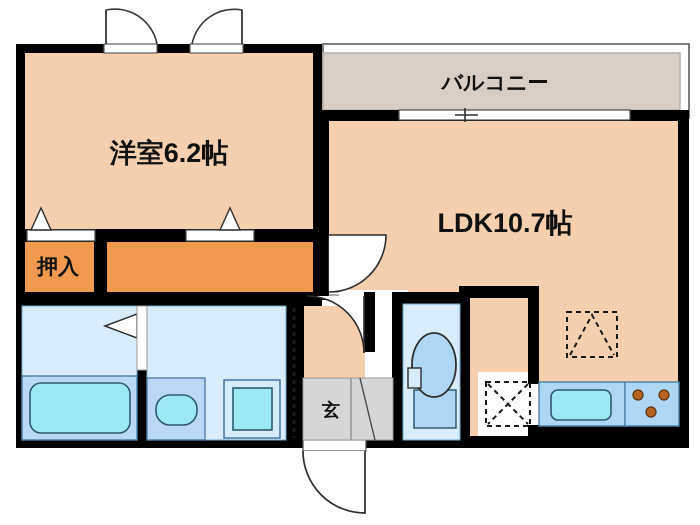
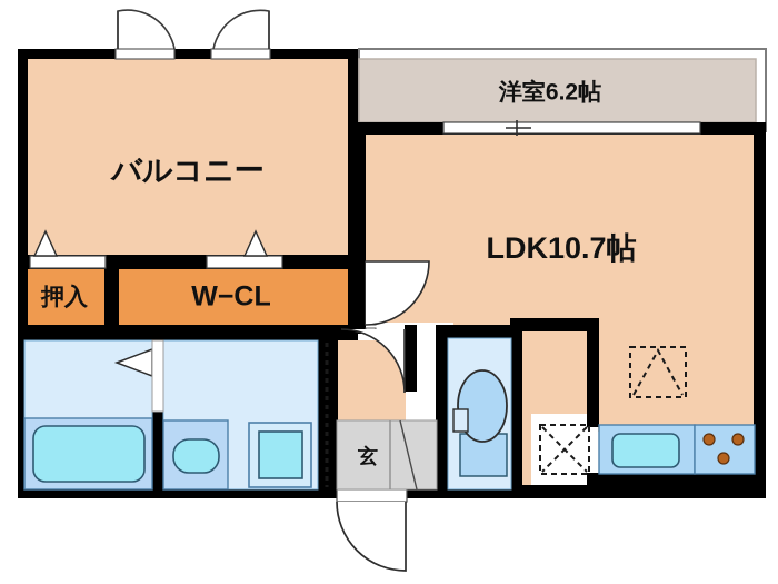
- バルコニー
+ 洋室6.2帖
  玄
- 洋室6.2帖
+ バルコニー
  LDK10.7帖
  押入
+ W−CL
